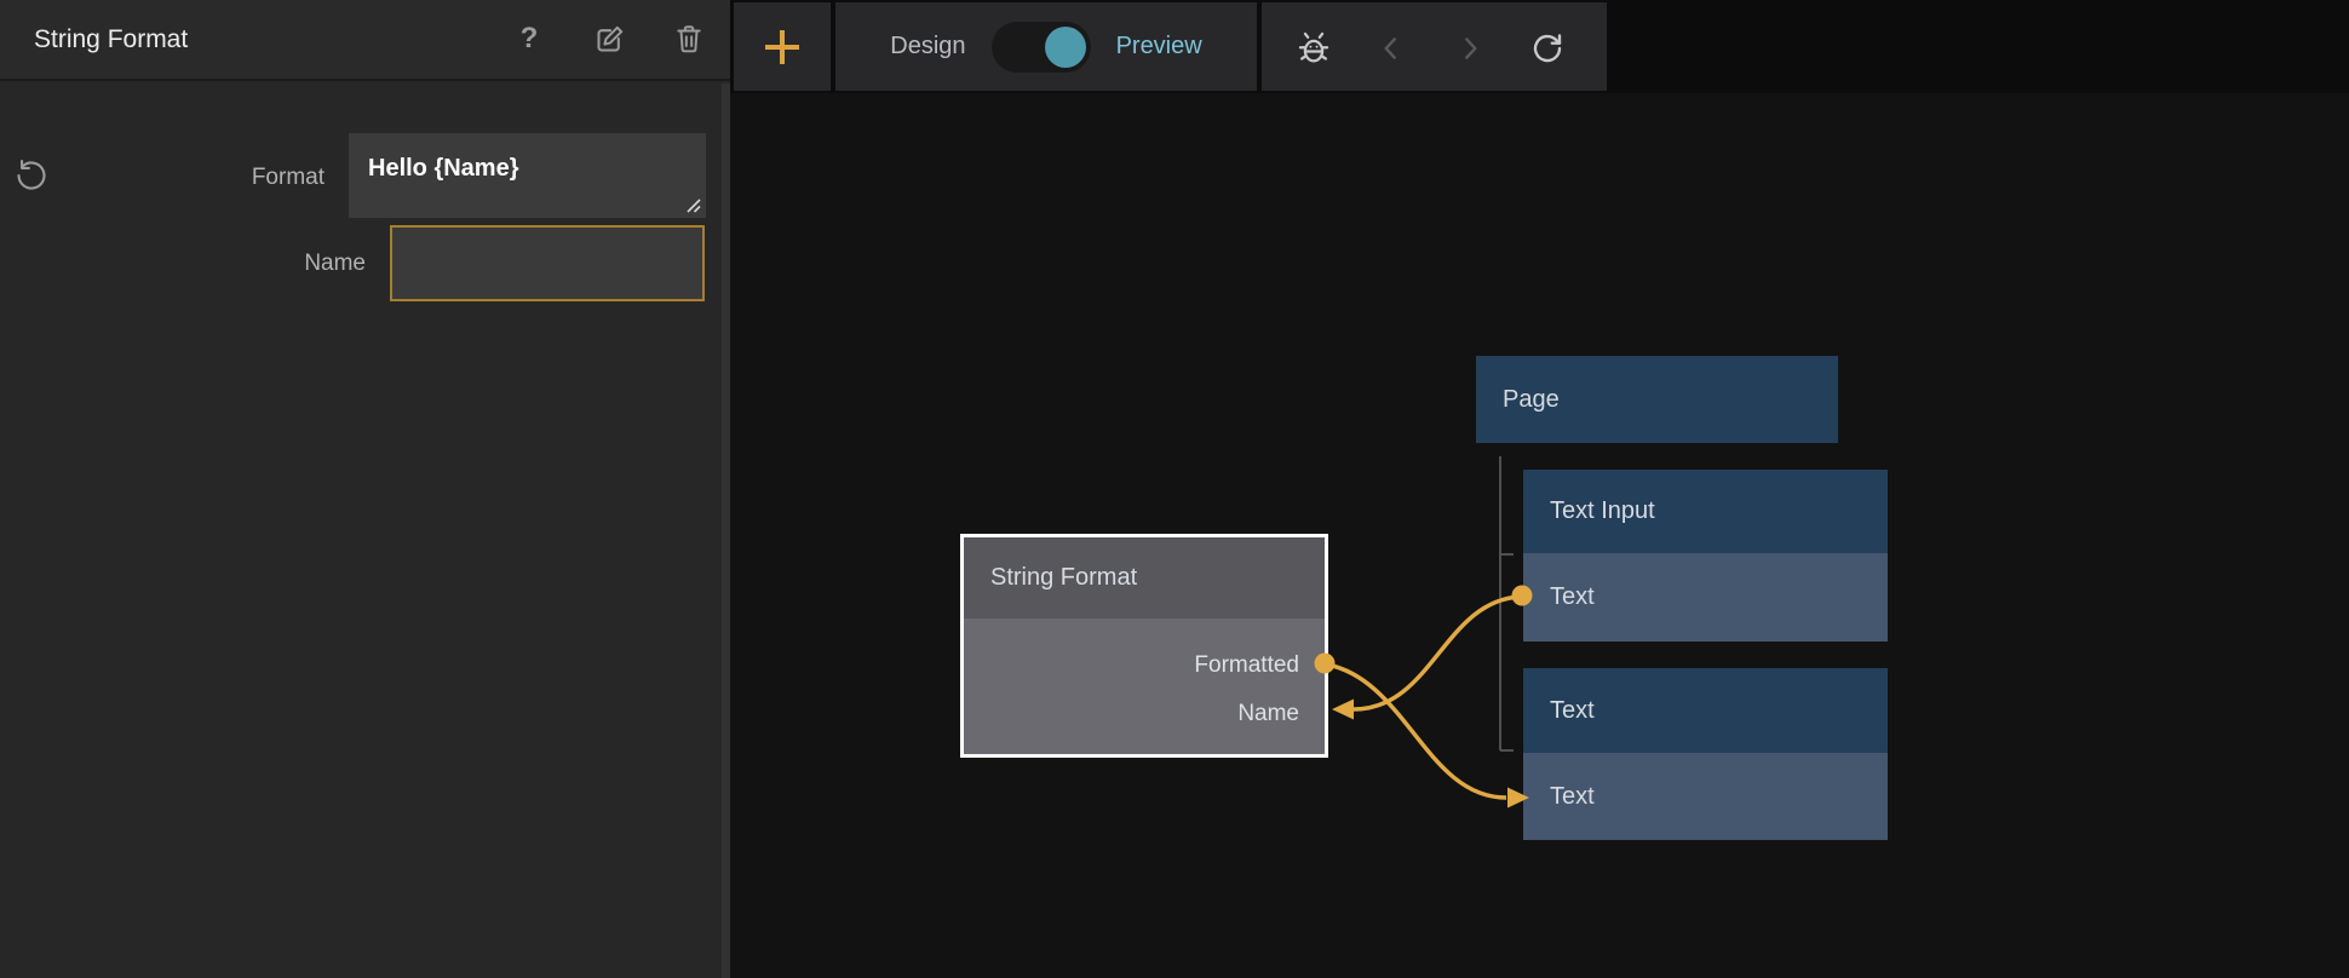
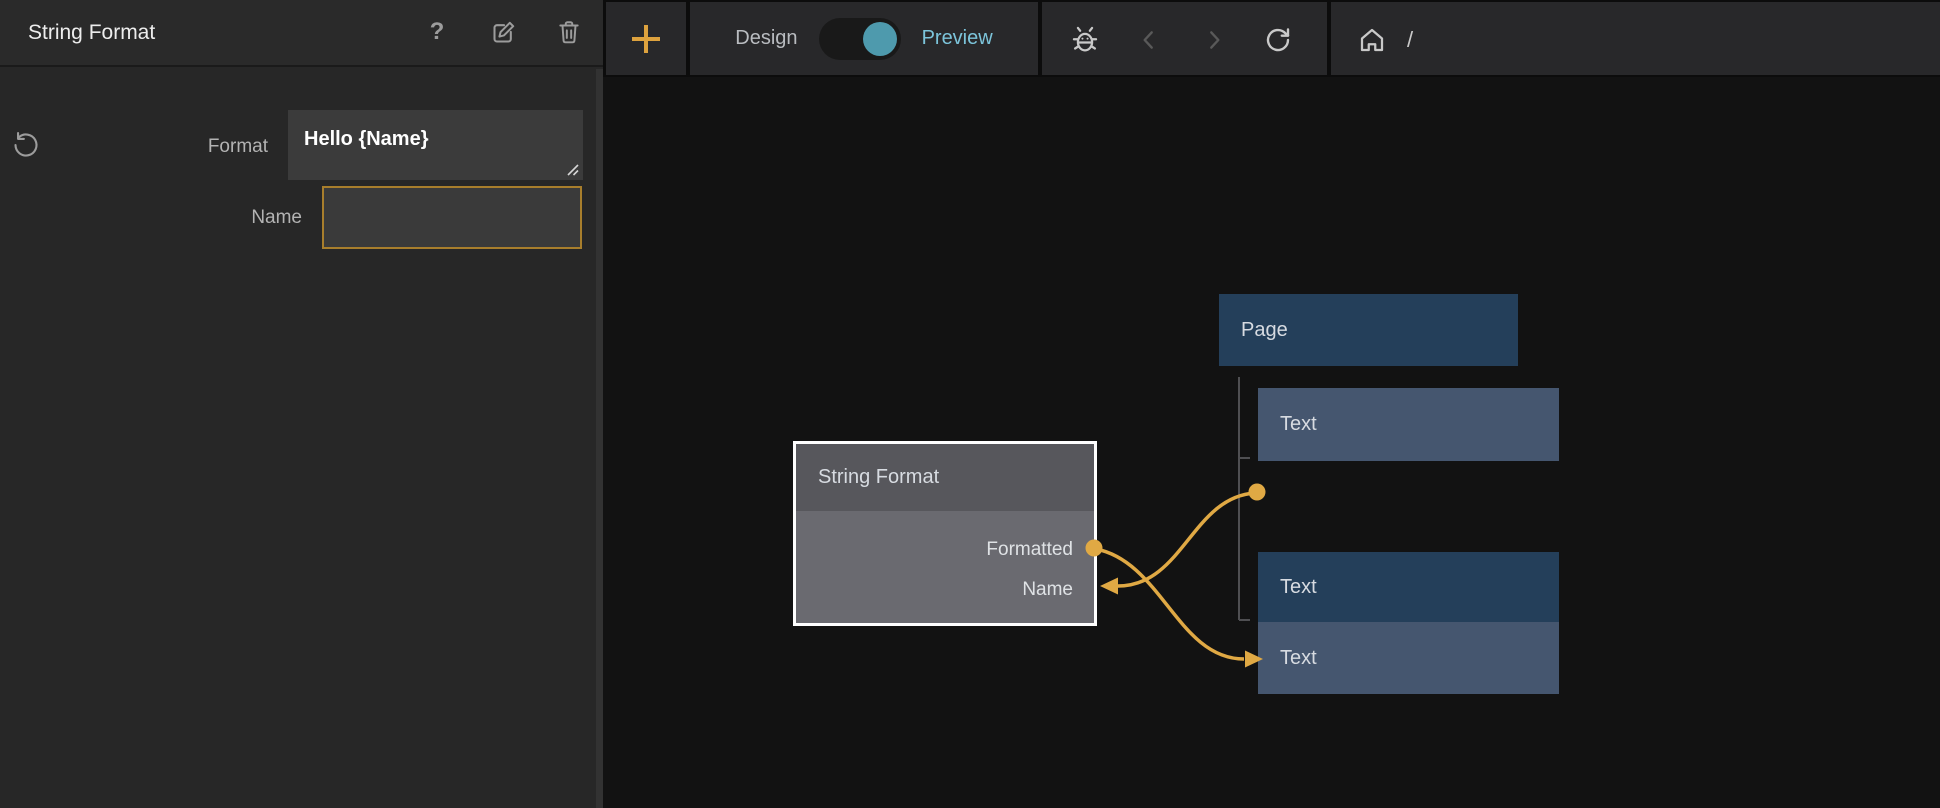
  Page
- Text Input
  Text
  Text
  Text
  String Format
  Formatted
  Name
  String Format
  ?
  Format
  Hello {Name}
  Name
  Design
  Preview
+ /
